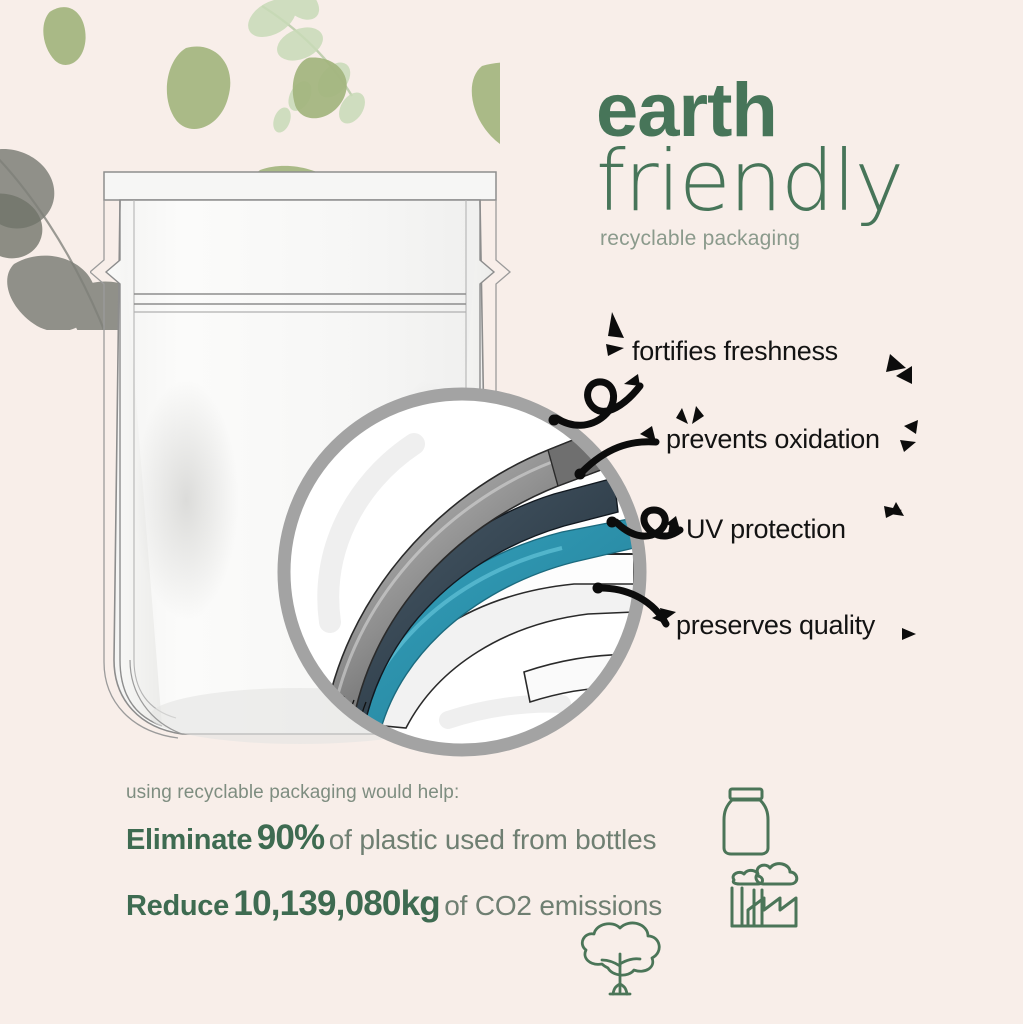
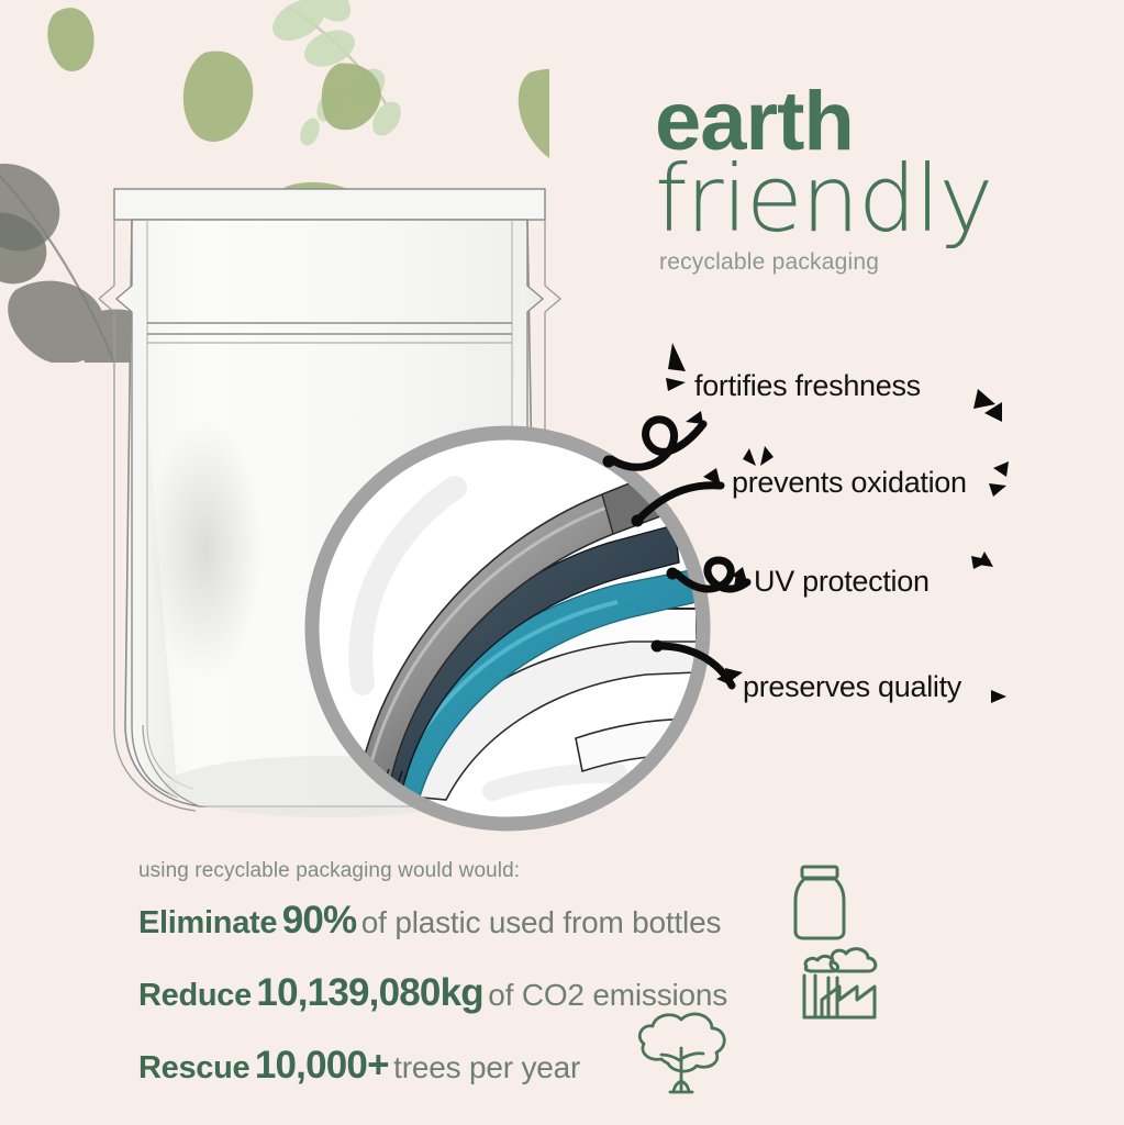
  earth
  friendly
  recyclable packaging
  fortifies freshness
  prevents oxidation
  UV protection
  preserves quality
- using recyclable packaging would help:
+ using recyclable packaging would would:
  Eliminate 90% of plastic used from bottles
  Reduce 10,139,080kg of CO2 emissions
+ Rescue 10,000+ trees per year
